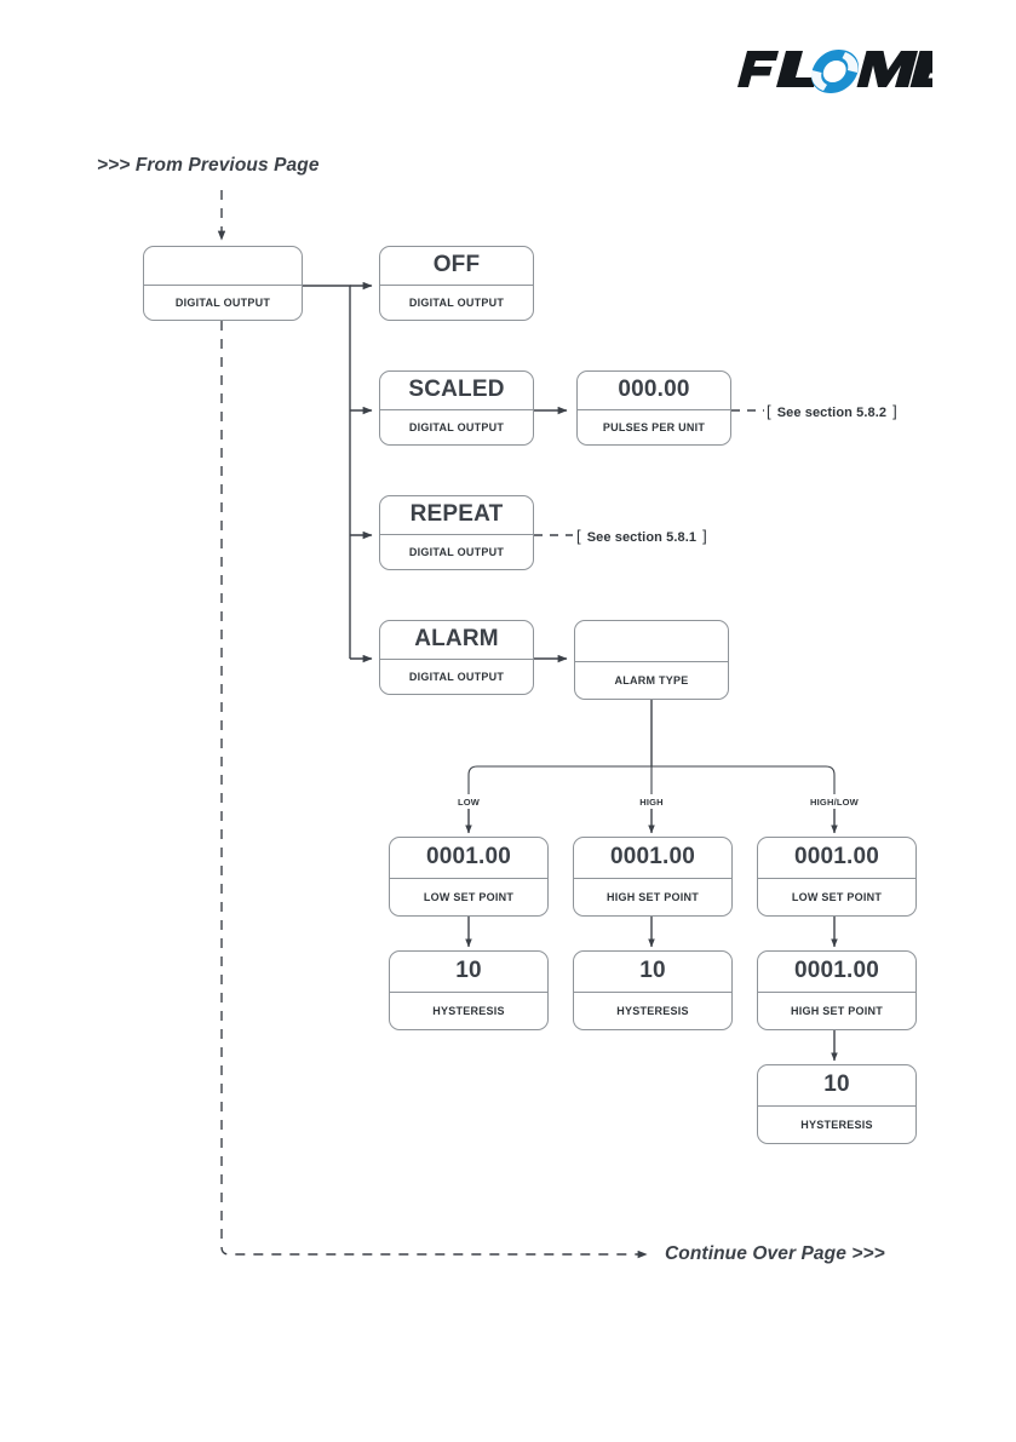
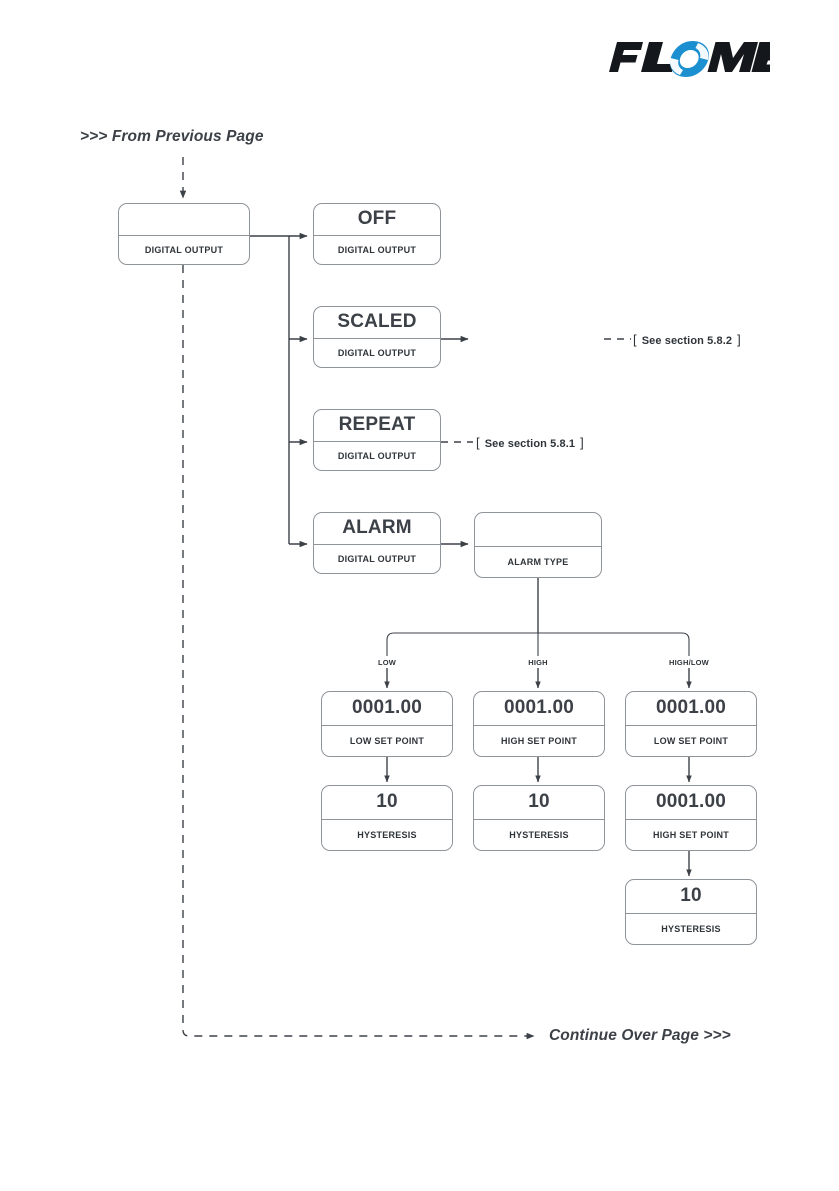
  >>> From Previous Page
  Continue Over Page >>>
  [ See section 5.8.2 ]
  [ See section 5.8.1 ]
  LOW
  HIGH
  HIGH/LOW
  DIGITAL OUTPUT
  OFF
  DIGITAL OUTPUT
  SCALED
  DIGITAL OUTPUT
- 000.00
- PULSES PER UNIT
  REPEAT
  DIGITAL OUTPUT
  ALARM
  DIGITAL OUTPUT
  ALARM TYPE
  0001.00
  LOW SET POINT
  10
  HYSTERESIS
  0001.00
  HIGH SET POINT
  10
  HYSTERESIS
  0001.00
  LOW SET POINT
  0001.00
  HIGH SET POINT
  10
  HYSTERESIS
